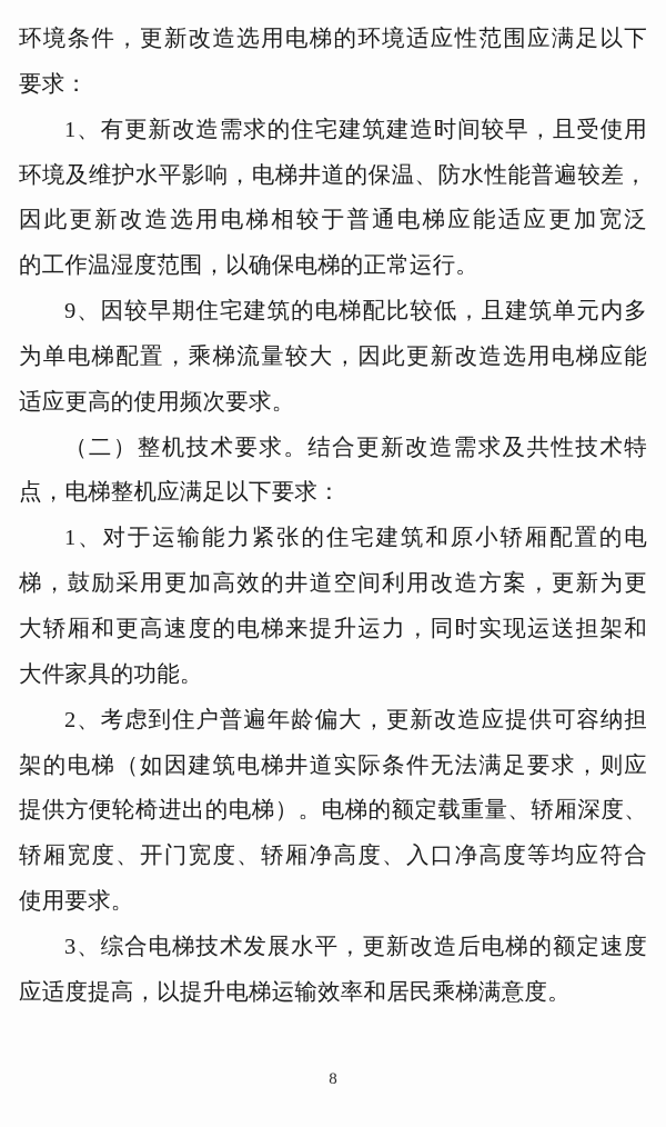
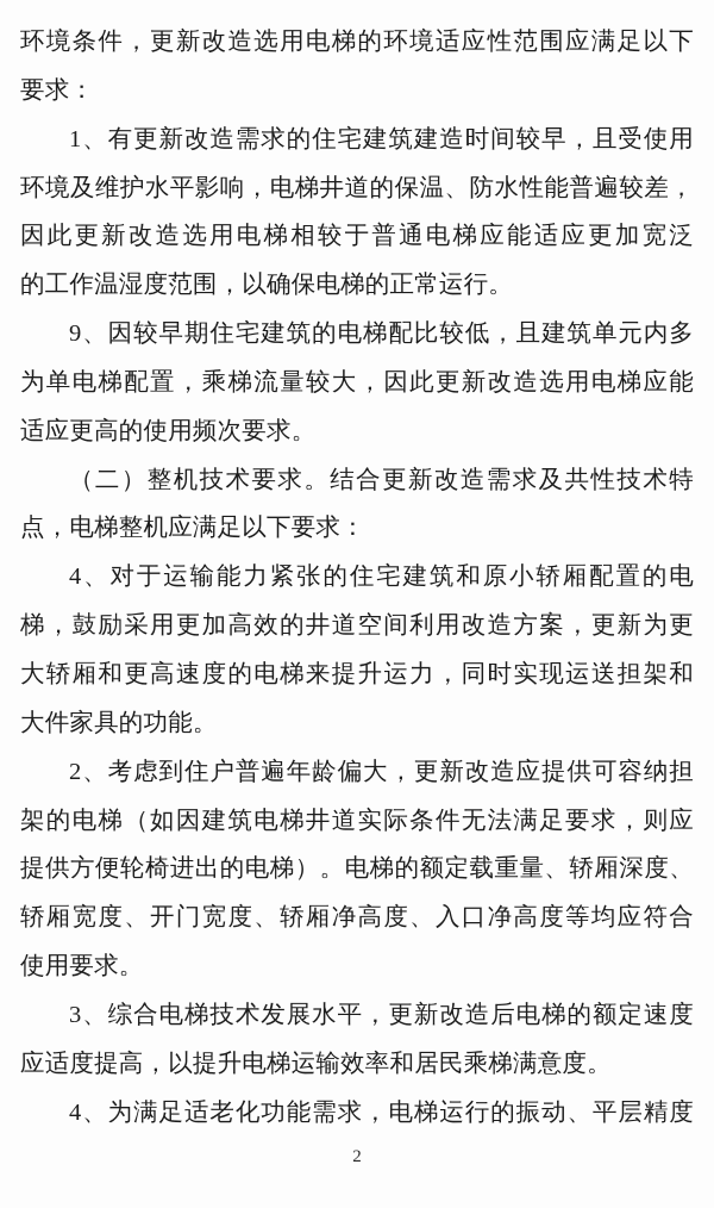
  环境条件，更新改造选用电梯的环境适应性范围应满足以下
  要求：
  1、有更新改造需求的住宅建筑建造时间较早，且受使用
  环境及维护水平影响，电梯井道的保温、防水性能普遍较差，
  因此更新改造选用电梯相较于普通电梯应能适应更加宽泛
  的工作温湿度范围，以确保电梯的正常运行。
  9、因较早期住宅建筑的电梯配比较低，且建筑单元内多
  为单电梯配置，乘梯流量较大，因此更新改造选用电梯应能
  适应更高的使用频次要求。
  （二）整机技术要求。结合更新改造需求及共性技术特
  点，电梯整机应满足以下要求：
- 1、对于运输能力紧张的住宅建筑和原小轿厢配置的电
+ 4、对于运输能力紧张的住宅建筑和原小轿厢配置的电
  梯，鼓励采用更加高效的井道空间利用改造方案，更新为更
  大轿厢和更高速度的电梯来提升运力，同时实现运送担架和
  大件家具的功能。
  2、考虑到住户普遍年龄偏大，更新改造应提供可容纳担
  架的电梯（如因建筑电梯井道实际条件无法满足要求，则应
  提供方便轮椅进出的电梯）。电梯的额定载重量、轿厢深度、
  轿厢宽度、开门宽度、轿厢净高度、入口净高度等均应符合
  使用要求。
  3、综合电梯技术发展水平，更新改造后电梯的额定速度
  应适度提高，以提升电梯运输效率和居民乘梯满意度。
+ 4、为满足适老化功能需求，电梯运行的振动、平层精度
- 8
+ 2
